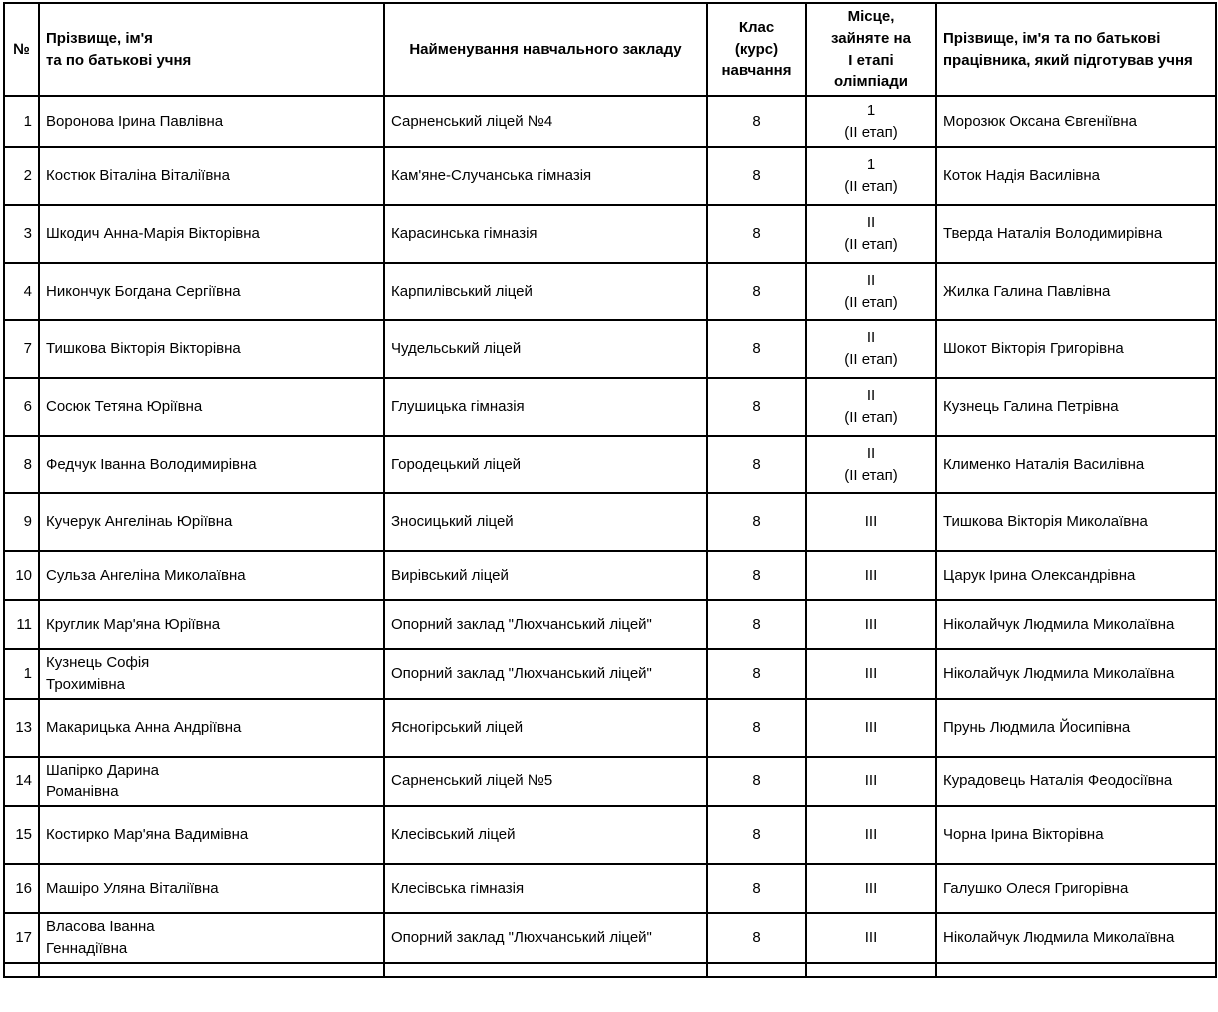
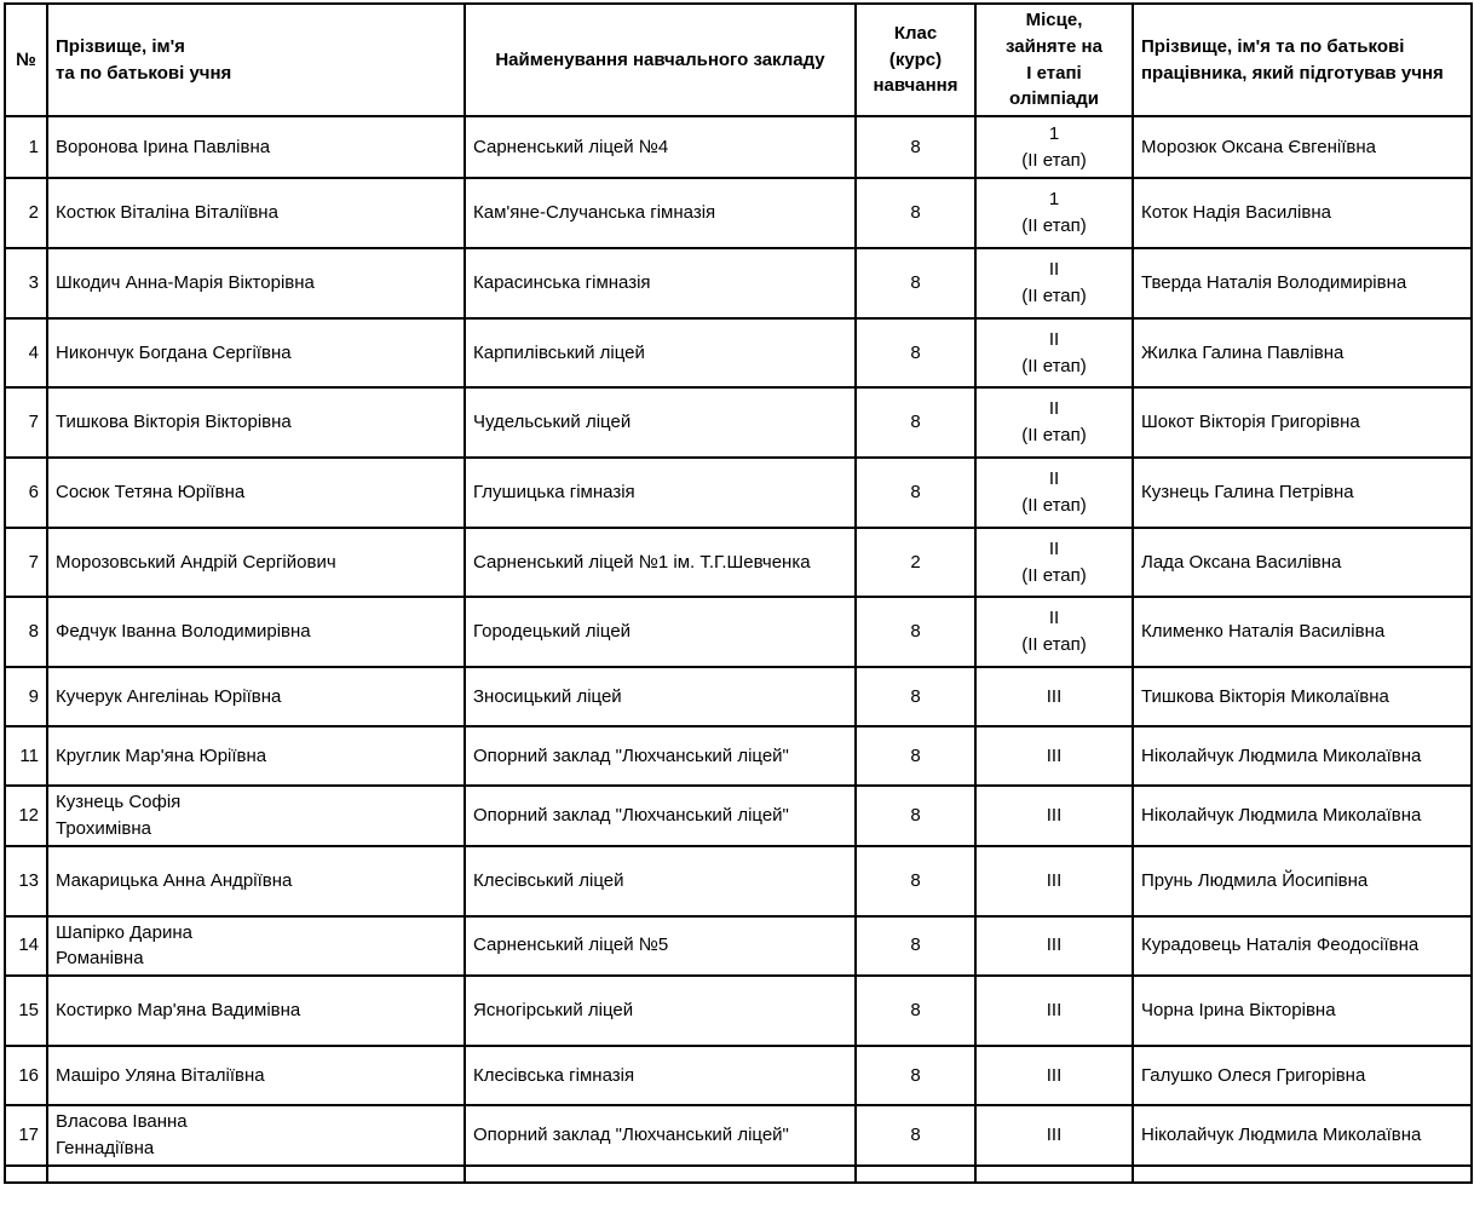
  №	Прізвище, ім'я та по батькові учня	Найменування навчального закладу	Клас (курс) навчання	Місце, зайняте на І етапі олімпіади	Прізвище, ім'я та по батькові працівника, який підготував учня
  1	Воронова Ірина Павлівна	Сарненський ліцей №4	8	1 (ІІ етап)	Морозюк Оксана Євгеніївна
  2	Костюк Віталіна Віталіївна	Кам'яне-Случанська гімназія	8	1 (ІІ етап)	Коток Надія Василівна
  3	Шкодич Анна-Марія Вікторівна	Карасинська гімназія	8	ІІ (ІІ етап)	Тверда Наталія Володимирівна
  4	Никончук Богдана Сергіївна	Карпилівський ліцей	8	ІІ (ІІ етап)	Жилка Галина Павлівна
  7	Тишкова Вікторія Вікторівна	Чудельський ліцей	8	ІІ (ІІ етап)	Шокот Вікторія Григорівна
  6	Сосюк Тетяна Юріївна	Глушицька гімназія	8	ІІ (ІІ етап)	Кузнець Галина Петрівна
+ 7	Морозовський Андрій Сергійович	Сарненський ліцей №1 ім. Т.Г.Шевченка	2	ІІ (ІІ етап)	Лада Оксана Василівна
  8	Федчук Іванна Володимирівна	Городецький ліцей	8	ІІ (ІІ етап)	Клименко Наталія Василівна
  9	Кучерук Ангелінаь Юріївна	Зносицький ліцей	8	ІІІ	Тишкова Вікторія Миколаївна
- 10	Сульза Ангеліна Миколаївна	Вирівський ліцей	8	ІІІ	Царук Ірина Олександрівна
  11	Круглик Мар'яна Юріївна	Опорний заклад "Люхчанський ліцей"	8	ІІІ	Ніколайчук Людмила Миколаївна
- 1	Кузнець Софія Трохимівна	Опорний заклад "Люхчанський ліцей"	8	ІІІ	Ніколайчук Людмила Миколаївна
+ 12	Кузнець Софія Трохимівна	Опорний заклад "Люхчанський ліцей"	8	ІІІ	Ніколайчук Людмила Миколаївна
- 13	Макарицька Анна Андріївна	Ясногірський ліцей	8	ІІІ	Прунь Людмила Йосипівна
+ 13	Макарицька Анна Андріївна	Клесівський ліцей	8	ІІІ	Прунь Людмила Йосипівна
  14	Шапірко Дарина Романівна	Сарненський ліцей №5	8	ІІІ	Курадовець Наталія Феодосіївна
- 15	Костирко Мар'яна Вадимівна	Клесівський ліцей	8	ІІІ	Чорна Ірина Вікторівна
+ 15	Костирко Мар'яна Вадимівна	Ясногірський ліцей	8	ІІІ	Чорна Ірина Вікторівна
  16	Машіро Уляна Віталіївна	Клесівська гімназія	8	ІІІ	Галушко Олеся Григорівна
  17	Власова Іванна Геннадіївна	Опорний заклад "Люхчанський ліцей"	8	ІІІ	Ніколайчук Людмила Миколаївна
